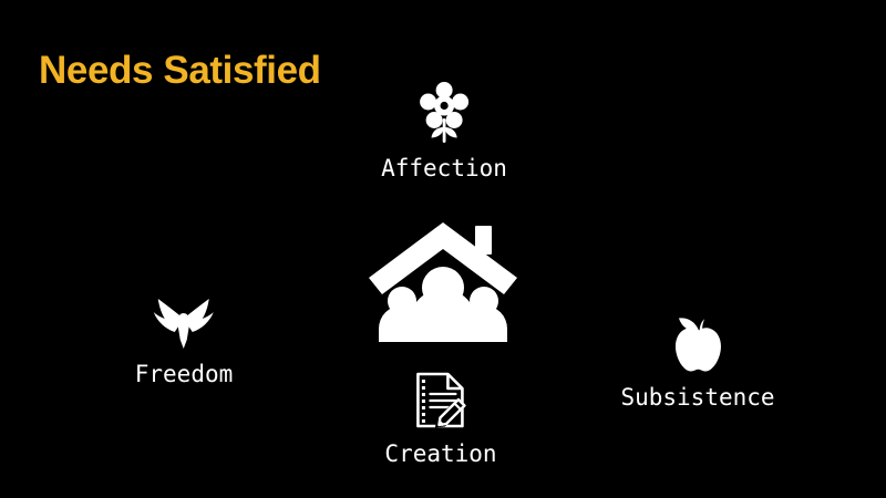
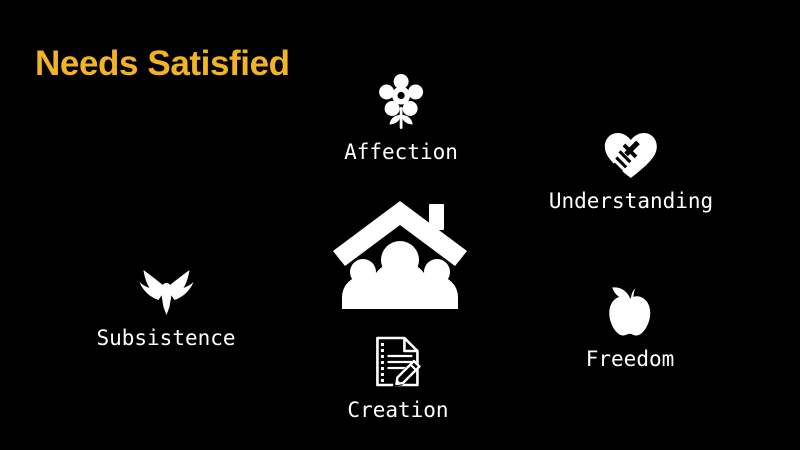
  Needs Satisfied
  Affection
+ Understanding
- Freedom
+ Subsistence
  Creation
- Subsistence
+ Freedom
